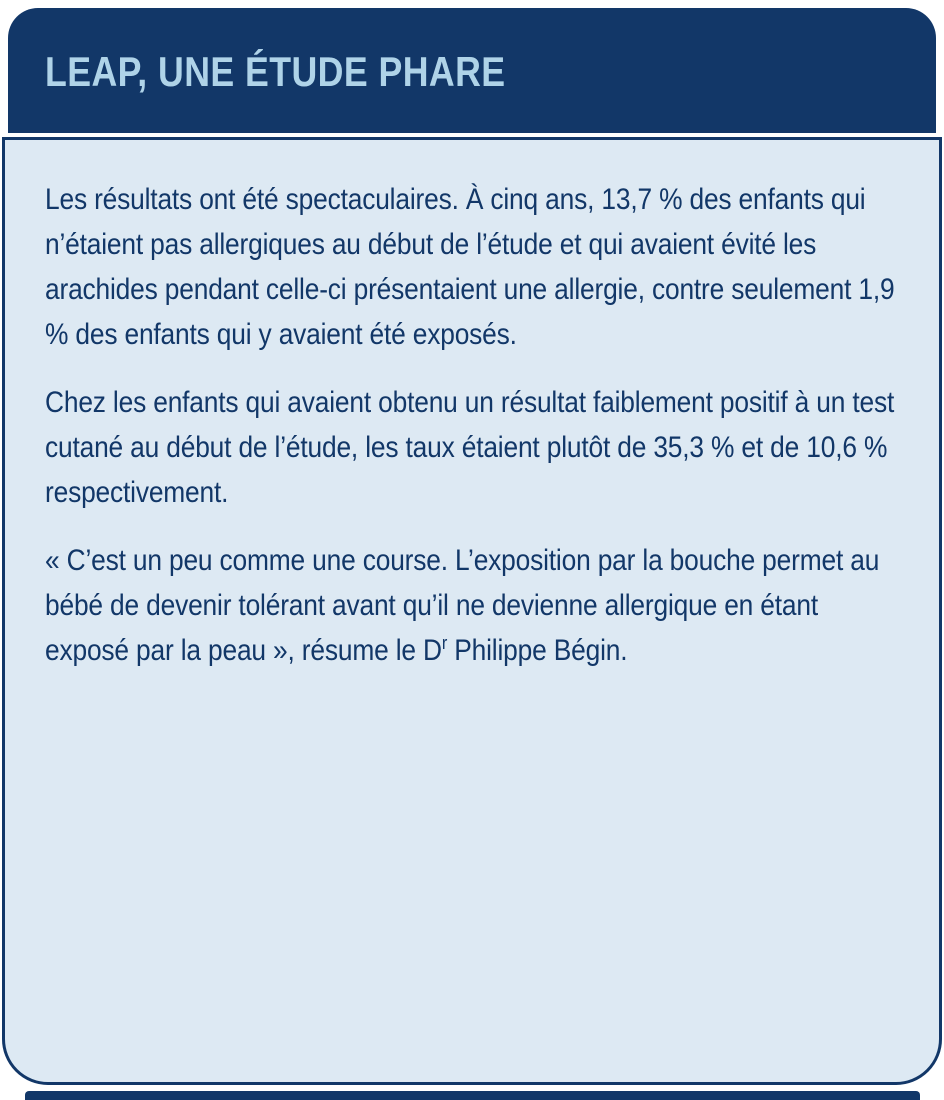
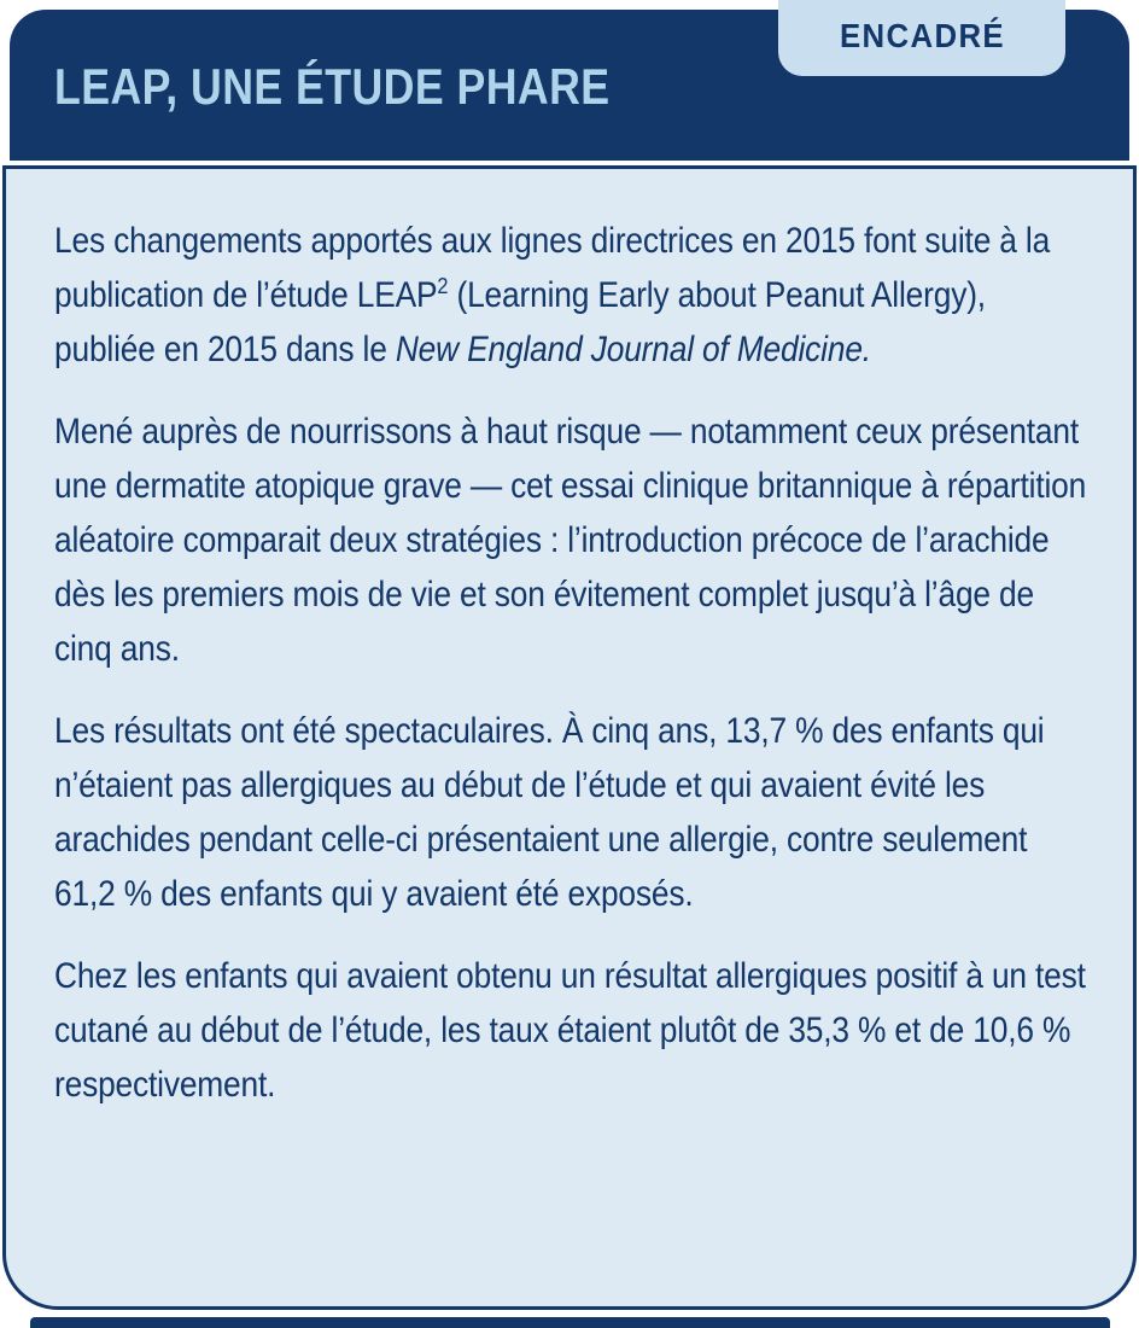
  LEAP, UNE ÉTUDE PHARE
+ ENCADRÉ
+ Les changements apportés aux lignes directrices en 2015 font suite à la publication de l’étude LEAP2 (Learning Early about Peanut Allergy), publiée en 2015 dans le New England Journal of Medicine.
+ Mené auprès de nourrissons à haut risque — notamment ceux présentant une dermatite atopique grave — cet essai clinique britannique à répartition aléatoire comparait deux stratégies : l’introduction précoce de l’arachide dès les premiers mois de vie et son évitement complet jusqu’à l’âge de cinq ans.
- Les résultats ont été spectaculaires. À cinq ans, 13,7 % des enfants qui n’étaient pas allergiques au début de l’étude et qui avaient évité les arachides pendant celle-ci présentaient une allergie, contre seulement 1,9 % des enfants qui y avaient été exposés.
+ Les résultats ont été spectaculaires. À cinq ans, 13,7 % des enfants qui n’étaient pas allergiques au début de l’étude et qui avaient évité les arachides pendant celle-ci présentaient une allergie, contre seulement 61,2 % des enfants qui y avaient été exposés.
- Chez les enfants qui avaient obtenu un résultat faiblement positif à un test cutané au début de l’étude, les taux étaient plutôt de 35,3 % et de 10,6 % respectivement.
+ Chez les enfants qui avaient obtenu un résultat allergiques positif à un test cutané au début de l’étude, les taux étaient plutôt de 35,3 % et de 10,6 % respectivement.
- « C’est un peu comme une course. L’exposition par la bouche permet au bébé de devenir tolérant avant qu’il ne devienne allergique en étant exposé par la peau », résume le Dr Philippe Bégin.
